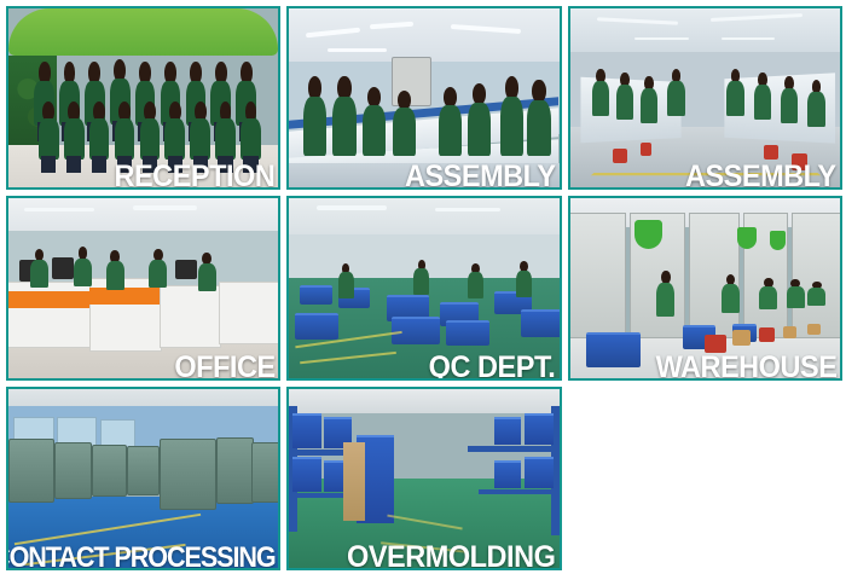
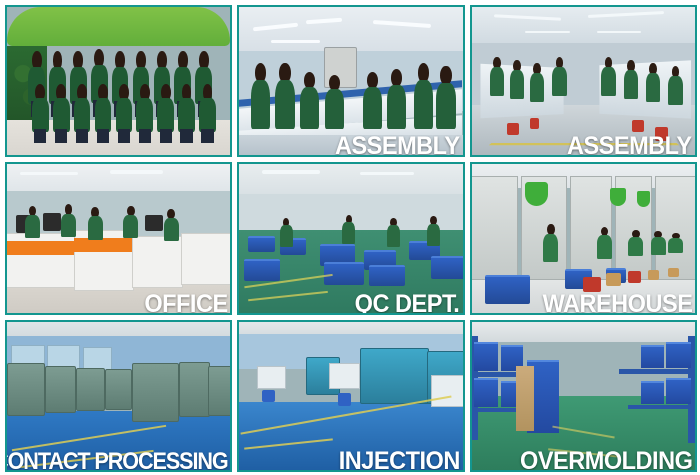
- RECEPTION
  ASSEMBLY
  ASSEMBLY
  OFFICE
  QC DEPT.
  WAREHOUSE
  ONTACT PROCESSING
+ INJECTION
  OVERMOLDING
